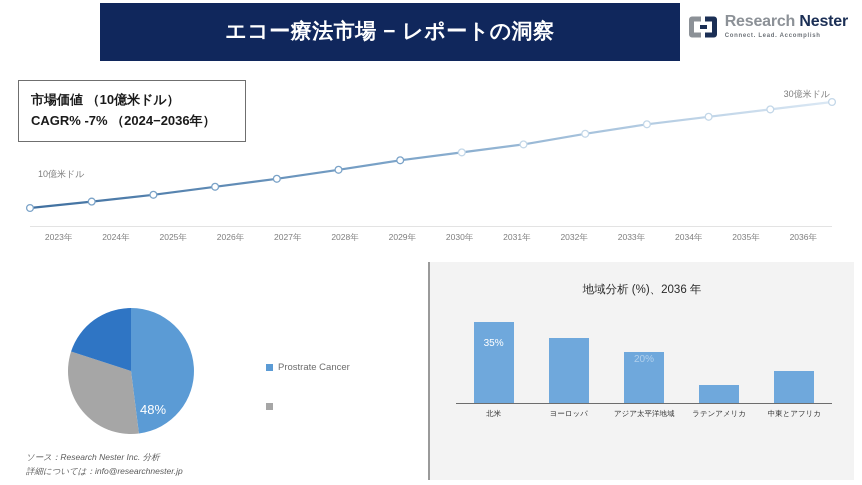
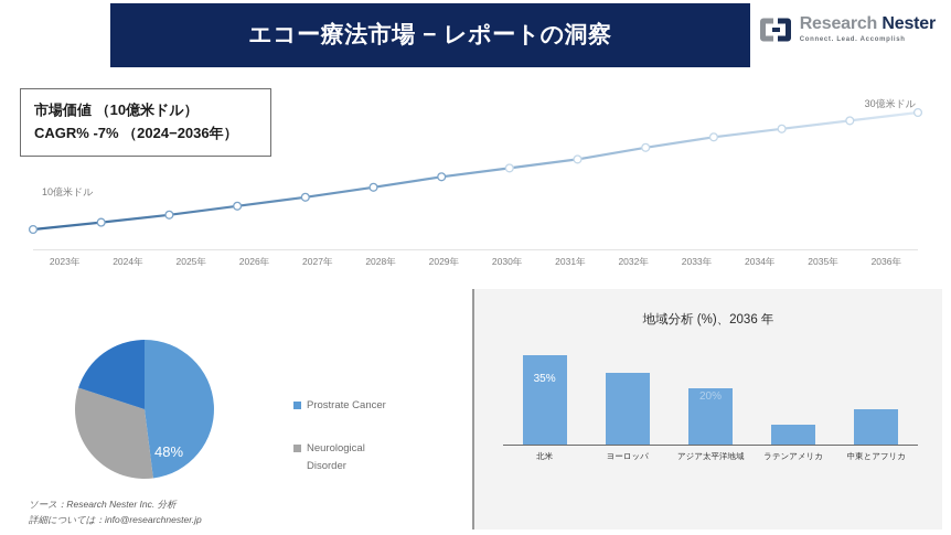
  エコー療法市場 − レポートの洞察
  Research Nester
  市場価値 （10億米ドル）
  CAGR% -7% （2024−2036年）
  10億米ドル
  30億米ドル
  2023年
  2024年
  2025年
  2026年
  2027年
  2028年
  2029年
  2030年
  2031年
  2032年
  2033年
  2034年
  2035年
  2036年
  48%
  Prostrate Cancer
+ Neurological Disorder
  ソース：Research Nester Inc. 分析
  詳細については：info@researchnester.jp
  地域分析 (%)、2036 年
  35%
  20%
  北米
  ヨーロッパ
  アジア太平洋地域
  ラテンアメリカ
  中東とアフリカ
